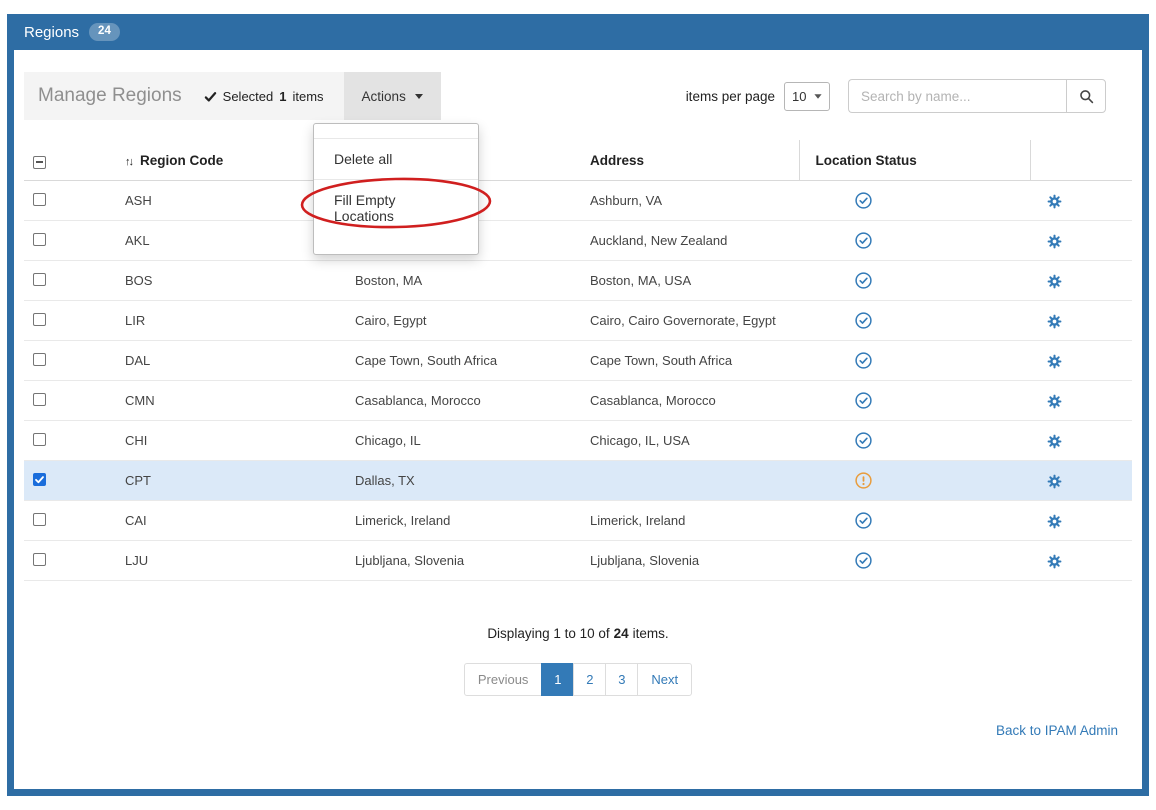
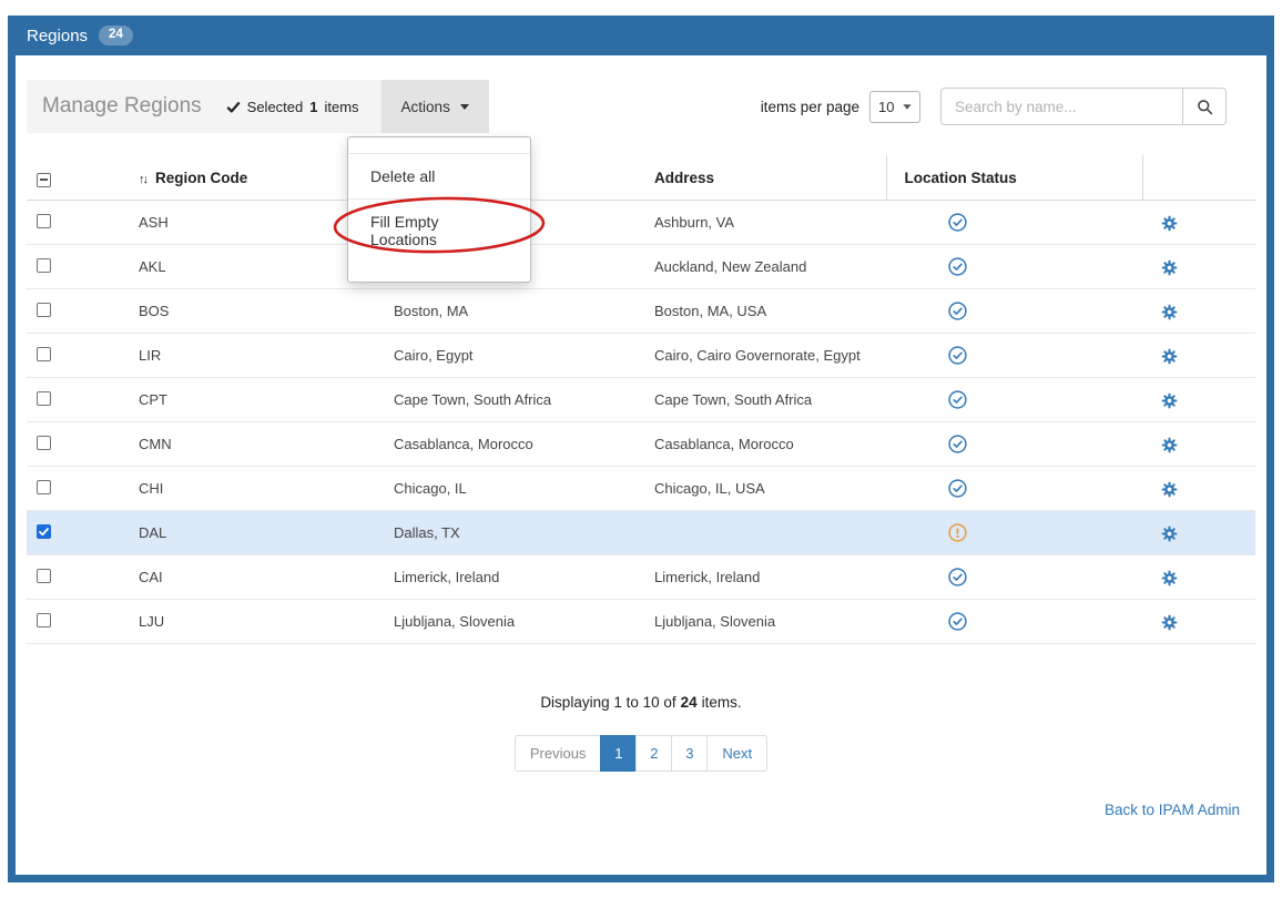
  Regions
  24
  Manage Regions
  Selected
  1
  items
  Actions
  items per page
  10
  Search by name...
  	↑↓ Region Code		Address	Location Status
  	ASH		Ashburn, VA
  	BOS	Boston, MA	Boston, MA, USA
  	LIR	Cairo, Egypt	Cairo, Cairo Governorate, Egypt
- 	DAL	Cape Town, South Africa	Cape Town, South Africa
+ 	CPT	Cape Town, South Africa	Cape Town, South Africa
  	CMN	Casablanca, Morocco	Casablanca, Morocco
  	CHI	Chicago, IL	Chicago, IL, USA
- 	CPT	Dallas, TX
+ 	DAL	Dallas, TX
  	CAI	Limerick, Ireland	Limerick, Ireland
  	LJU	Ljubljana, Slovenia	Ljubljana, Slovenia
  Displaying 1 to 10 of
  24
  items.
  Previous
  1
  2
  3
  Next
  Back to IPAM Admin
  Delete all
  Fill Empty Locations
